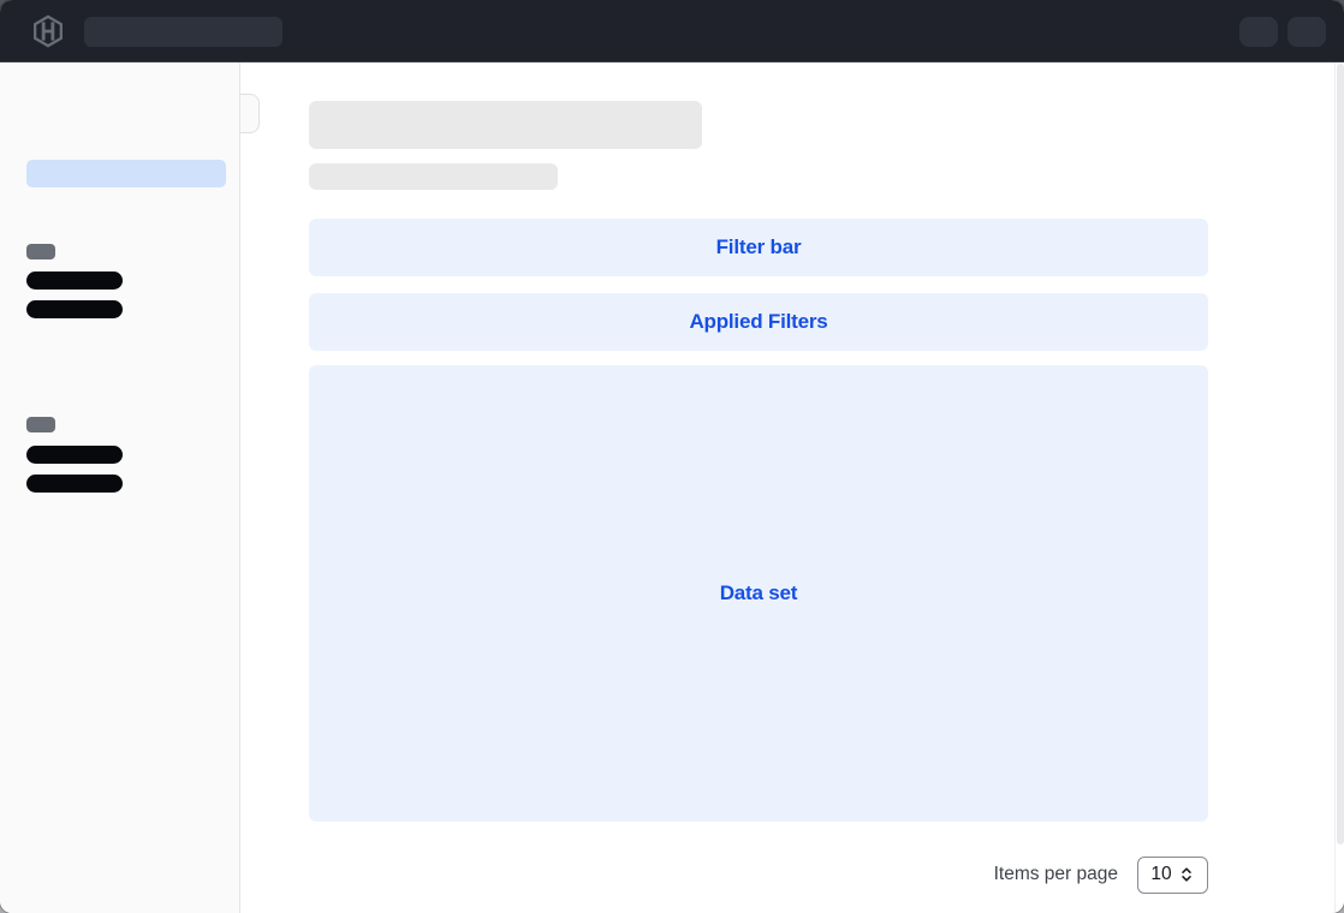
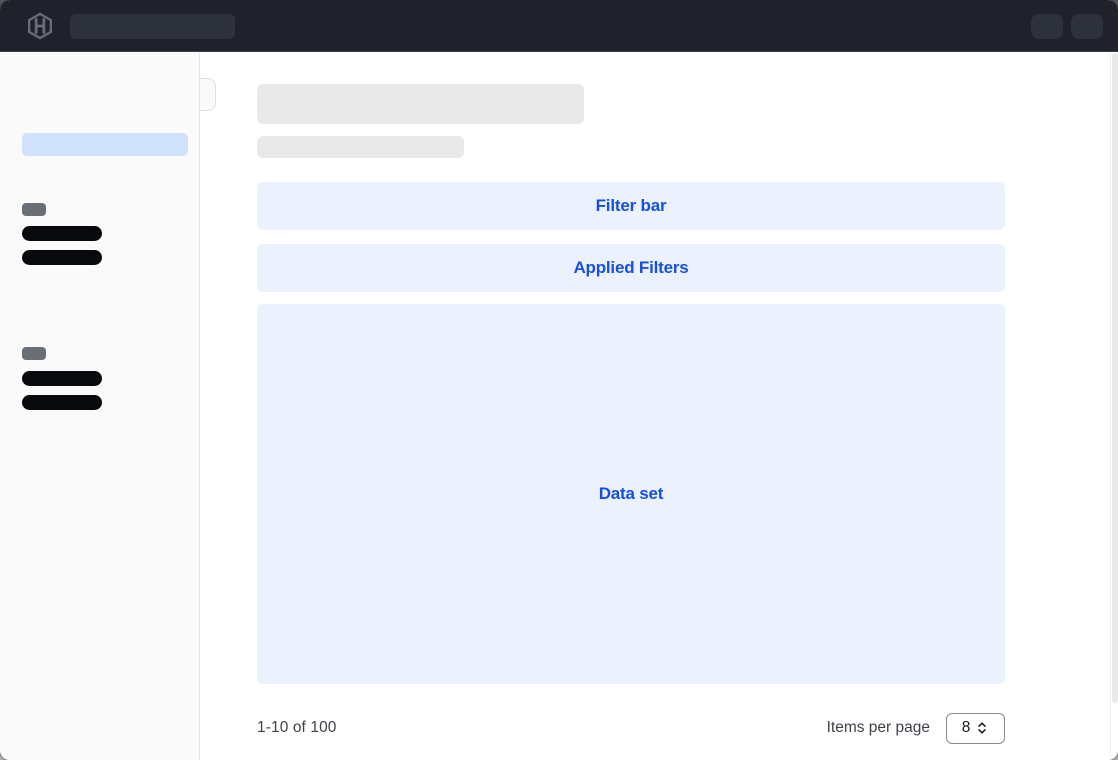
  Filter bar
  Applied Filters
  Data set
+ 1-10 of 100
  Items per page
- 10
+ 8
